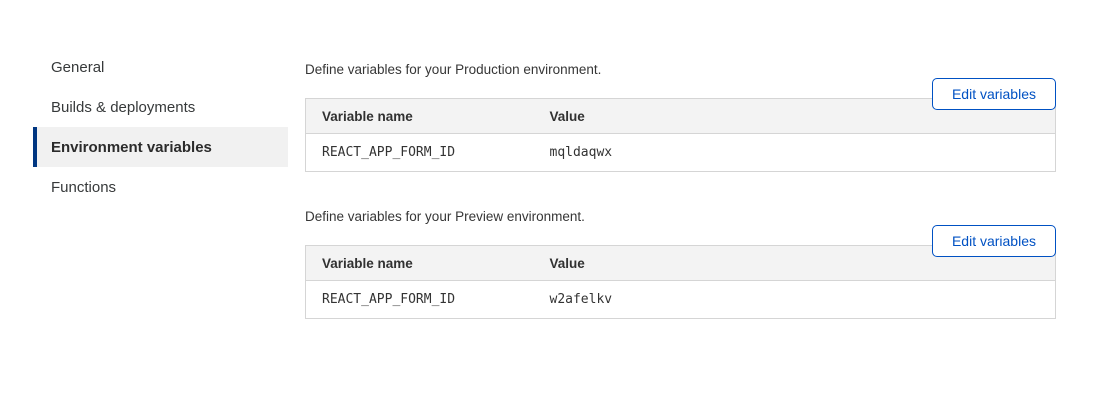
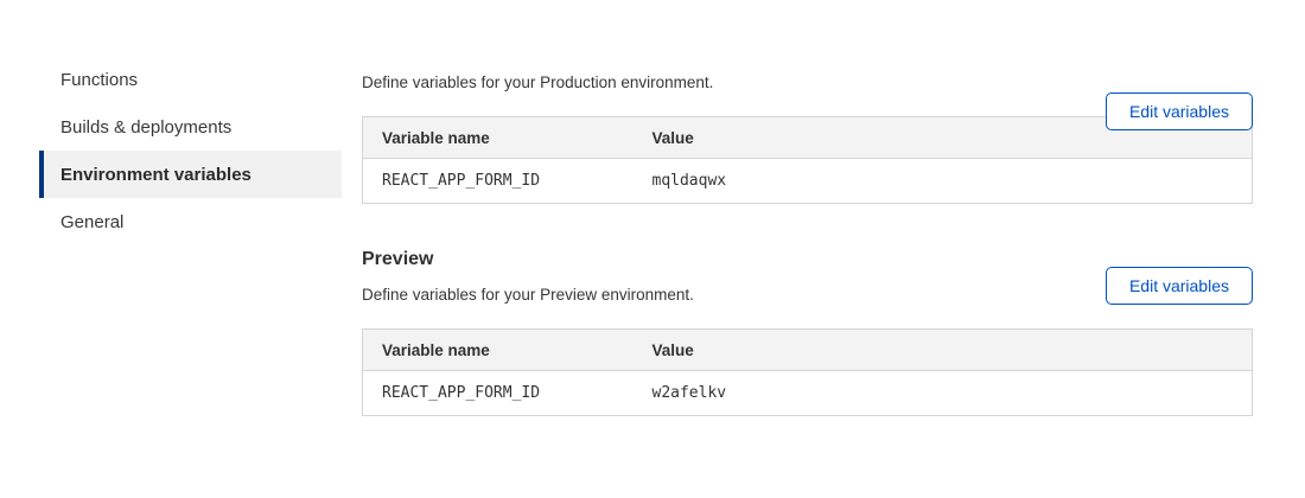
- General
+ Functions
  Builds & deployments
  Environment variables
- Functions
+ General
  Define variables for your Production environment.
  Edit variables
  Variable name	Value
  REACT_APP_FORM_ID	mqldaqwx
+ Preview
  Define variables for your Preview environment.
  Edit variables
  Variable name	Value
  REACT_APP_FORM_ID	w2afelkv
